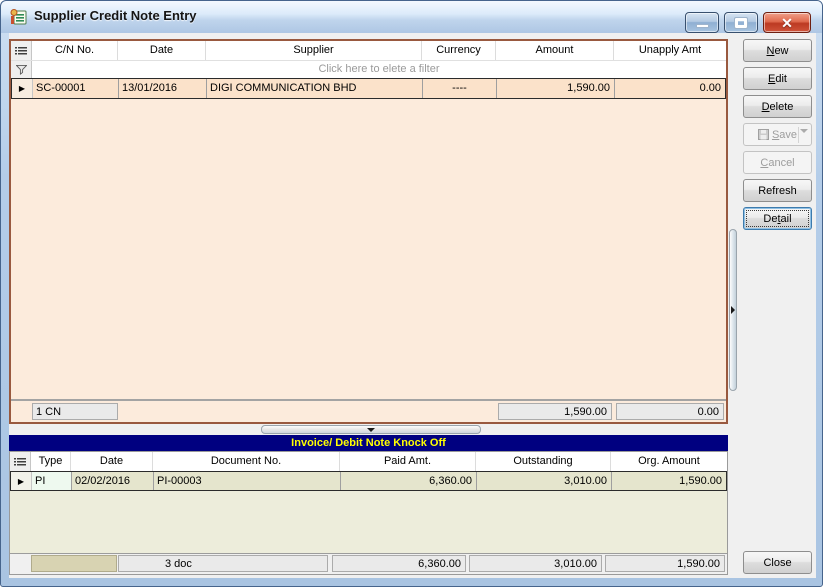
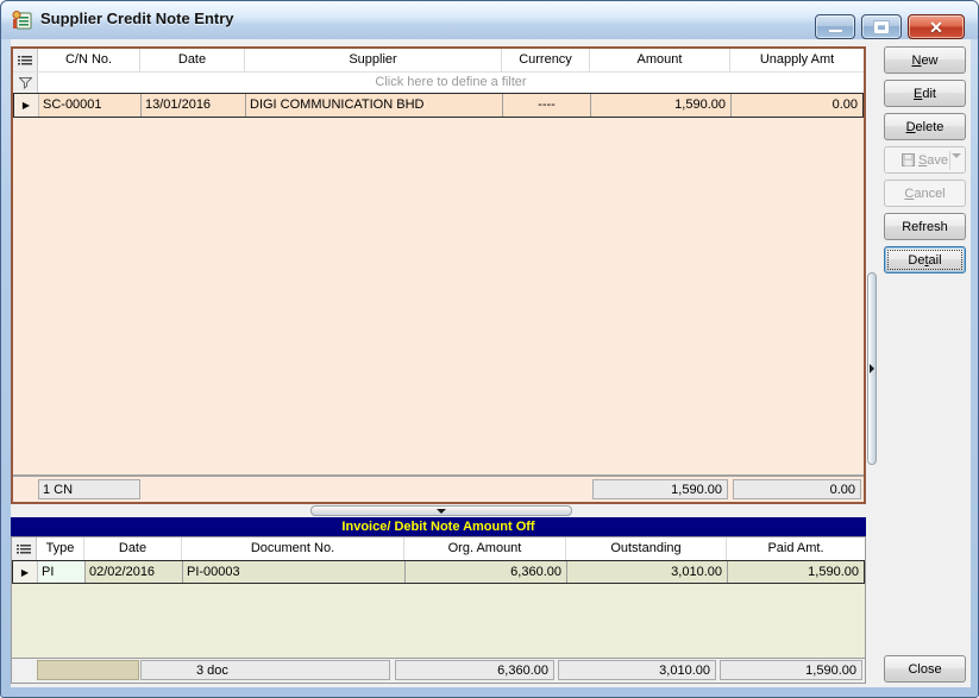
  Supplier Credit Note Entry
  ✕
  C/N No.
  Date
  Supplier
  Currency
  Amount
  Unapply Amt
- Click here to elete a filter
+ Click here to define a filter
  ▶
  SC-00001
  13/01/2016
  DIGI COMMUNICATION BHD
  ----
  1,590.00
  0.00
  1 CN
  1,590.00
  0.00
- Invoice/ Debit Note Knock Off
+ Invoice/ Debit Note Amount Off
  Type
  Date
  Document No.
- Paid Amt.
+ Org. Amount
  Outstanding
- Org. Amount
+ Paid Amt.
  ▶
  PI
  02/02/2016
  PI-00003
  6,360.00
  3,010.00
  1,590.00
  3 doc
  6,360.00
  3,010.00
  1,590.00
  New
  Edit
  Delete
  Save
  Cancel
  Refresh
  Detail
  Close
